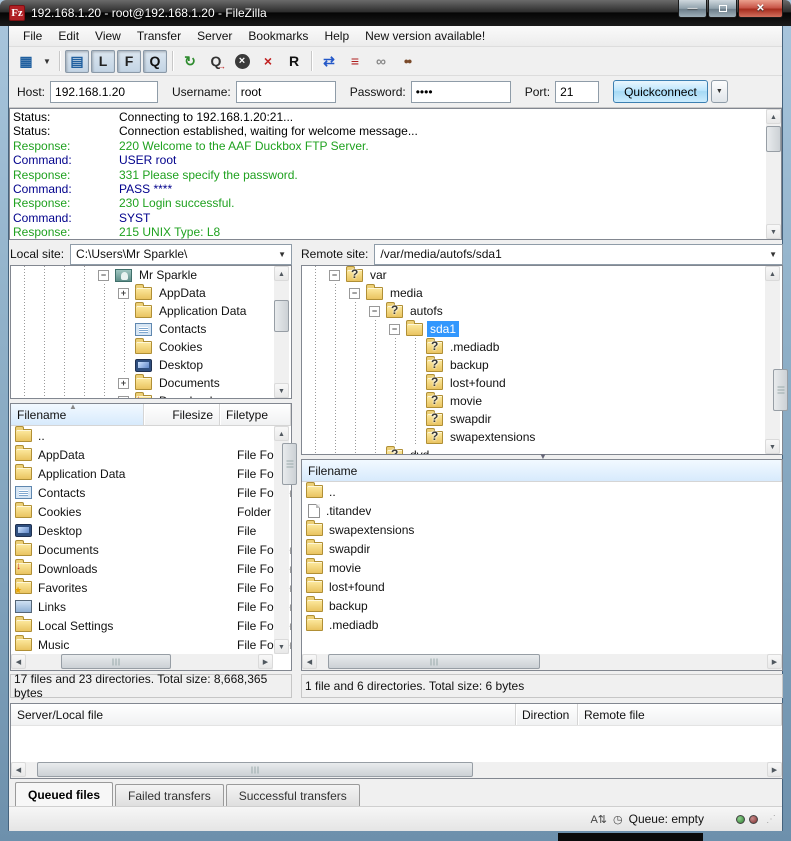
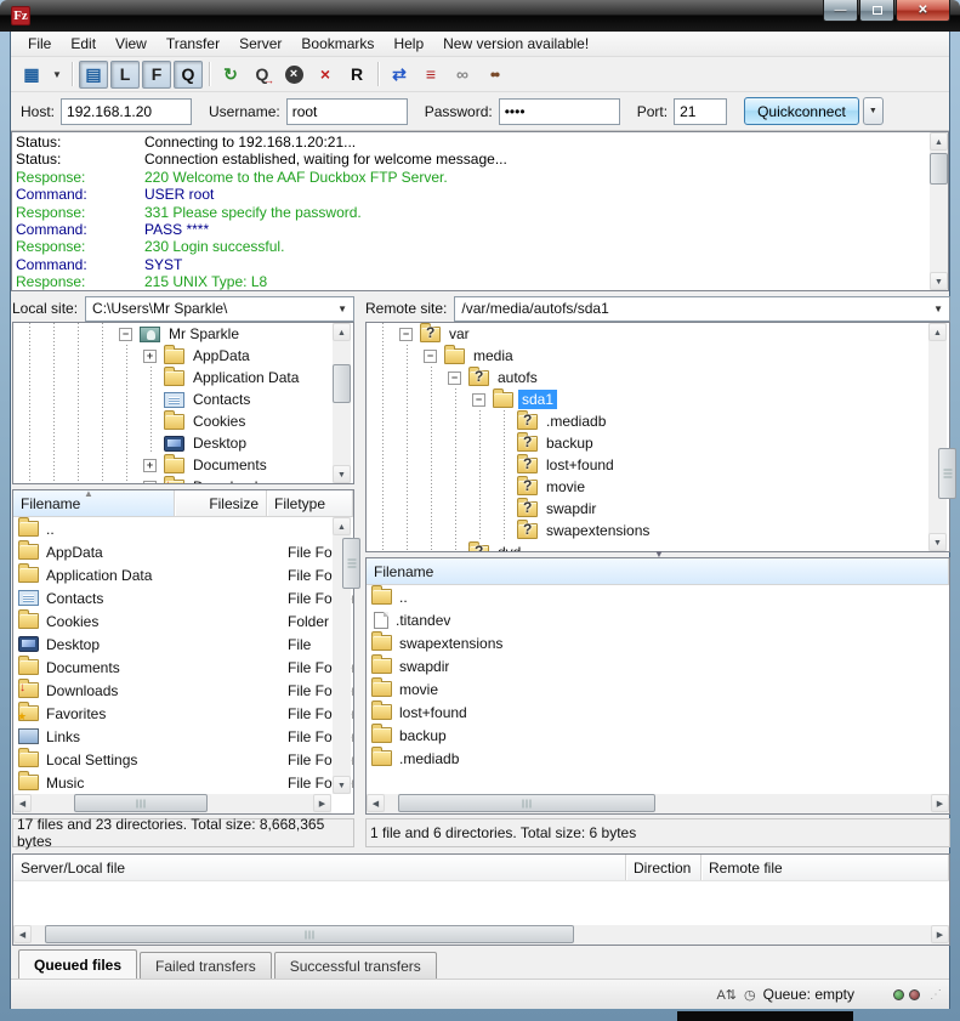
  Fz
- 192.168.1.20 - root@192.168.1.20 - FileZilla
  —
  ✕
  File
  Edit
  View
  Transfer
  Server
  Bookmarks
  Help
  New version available!
  ▦
  ▼
  ▤
  L
  F
  Q
  ↻
  Q
  →
  ×
  ×
  R
  ⇄
  ≡
  ∞
  ●●
  Host:
  192.168.1.20
  Username:
  root
  Password:
  ••••
  Port:
  21
  Quickconnect
  Status:
  Connecting to 192.168.1.20:21...
  Status:
  Connection established, waiting for welcome message...
  Response:
  220 Welcome to the AAF Duckbox FTP Server.
  Command:
  USER root
  Response:
  331 Please specify the password.
  Command:
  PASS ****
  Response:
  230 Login successful.
  Command:
  SYST
  Response:
  215 UNIX Type: L8
  Local site:
  C:\Users\Mr Sparkle\
  ▼
  Remote site:
  /var/media/autofs/sda1
  ▼
  −
  Mr Sparkle
  +
  AppData
  Application Data
  Contacts
  Cookies
  Desktop
  +
  Documents
  −
  var
  −
  media
  −
  autofs
  −
  sda1
  .mediadb
  backup
  lost+found
  movie
  swapdir
  swapextensions
  Filename
  ▲
  Filesize
  Filetype
  ..
  AppData
  Application Data
  Contacts
  Cookies
  Folder
  Desktop
  File
  Documents
  Downloads
  Favorites
  Links
  Local Settings
  Music
  17 files and 23 directories. Total size: 8,668,365 bytes
  ▼
  Filename
  ..
  .titandev
  swapextensions
  swapdir
  movie
  lost+found
  backup
  .mediadb
  1 file and 6 directories. Total size: 6 bytes
  Server/Local file
  Direction
  Remote file
  Queued files
  Failed transfers
  Successful transfers
  A⇅
  ◷
  Queue: empty
  ⋰
